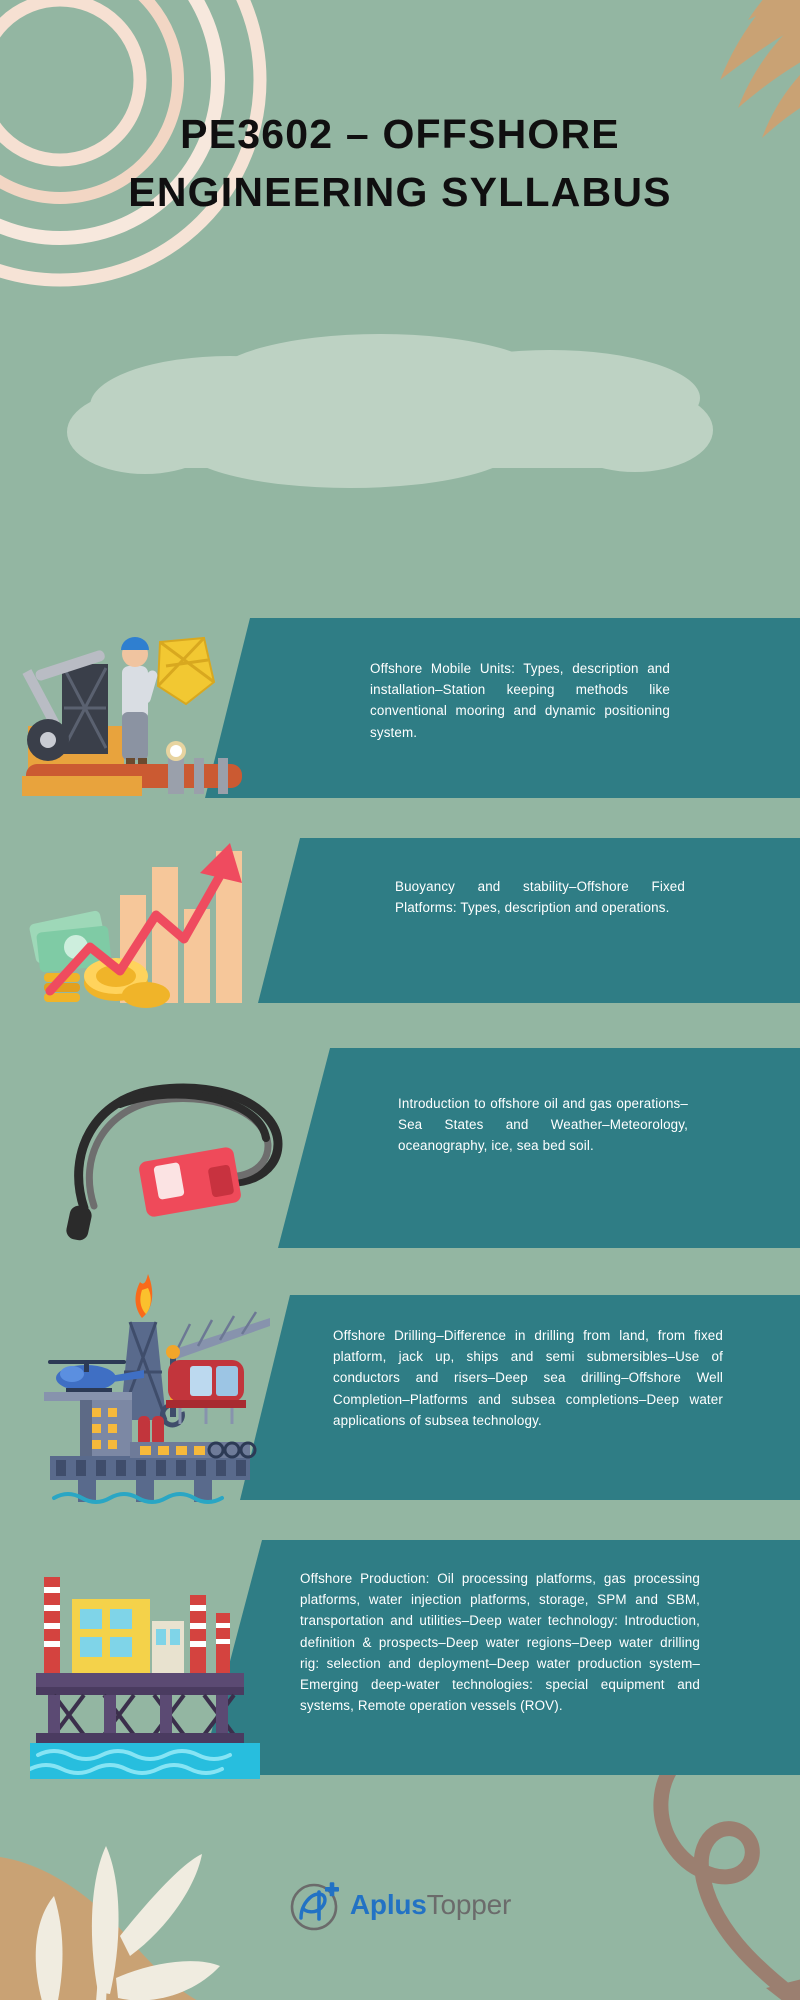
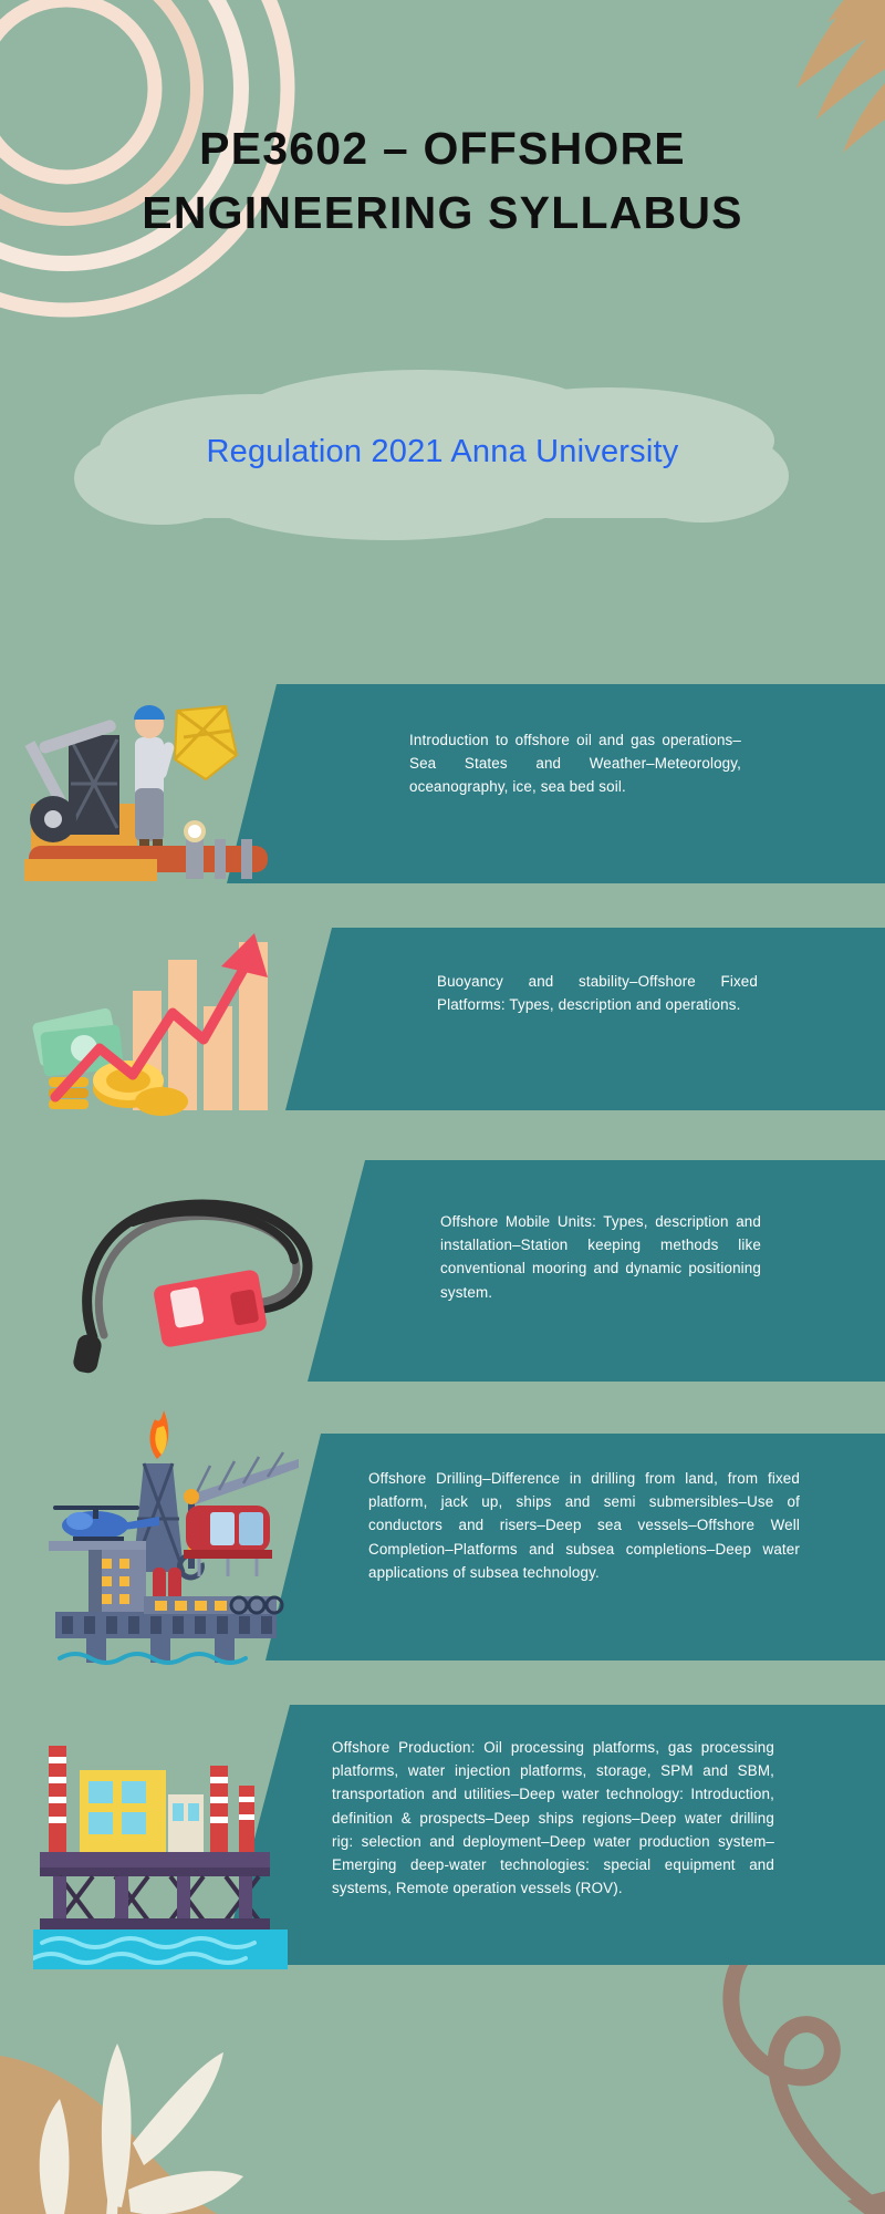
  PE3602 – OFFSHORE
  ENGINEERING SYLLABUS
+ Regulation 2021 Anna University
- Offshore Mobile Units: Types, description and installation–Station keeping methods like conventional mooring and dynamic positioning system.
+ Introduction to offshore oil and gas operations–Sea States and Weather–Meteorology, oceanography, ice, sea bed soil.
  Buoyancy and stability–Offshore Fixed Platforms: Types, description and operations.
- Introduction to offshore oil and gas operations–Sea States and Weather–Meteorology, oceanography, ice, sea bed soil.
+ Offshore Mobile Units: Types, description and installation–Station keeping methods like conventional mooring and dynamic positioning system.
- Offshore Drilling–Difference in drilling from land, from fixed platform, jack up, ships and semi submersibles–Use of conductors and risers–Deep sea drilling–Offshore Well Completion–Platforms and subsea completions–Deep water applications of subsea technology.
+ Offshore Drilling–Difference in drilling from land, from fixed platform, jack up, ships and semi submersibles–Use of conductors and risers–Deep sea vessels–Offshore Well Completion–Platforms and subsea completions–Deep water applications of subsea technology.
- Offshore Production: Oil processing platforms, gas processing platforms, water injection platforms, storage, SPM and SBM, transportation and utilities–Deep water technology: Introduction, definition & prospects–Deep water regions–Deep water drilling rig: selection and deployment–Deep water production system–Emerging deep-water technologies: special equipment and systems, Remote operation vessels (ROV).
+ Offshore Production: Oil processing platforms, gas processing platforms, water injection platforms, storage, SPM and SBM, transportation and utilities–Deep water technology: Introduction, definition & prospects–Deep ships regions–Deep water drilling rig: selection and deployment–Deep water production system–Emerging deep-water technologies: special equipment and systems, Remote operation vessels (ROV).
- AplusTopper
